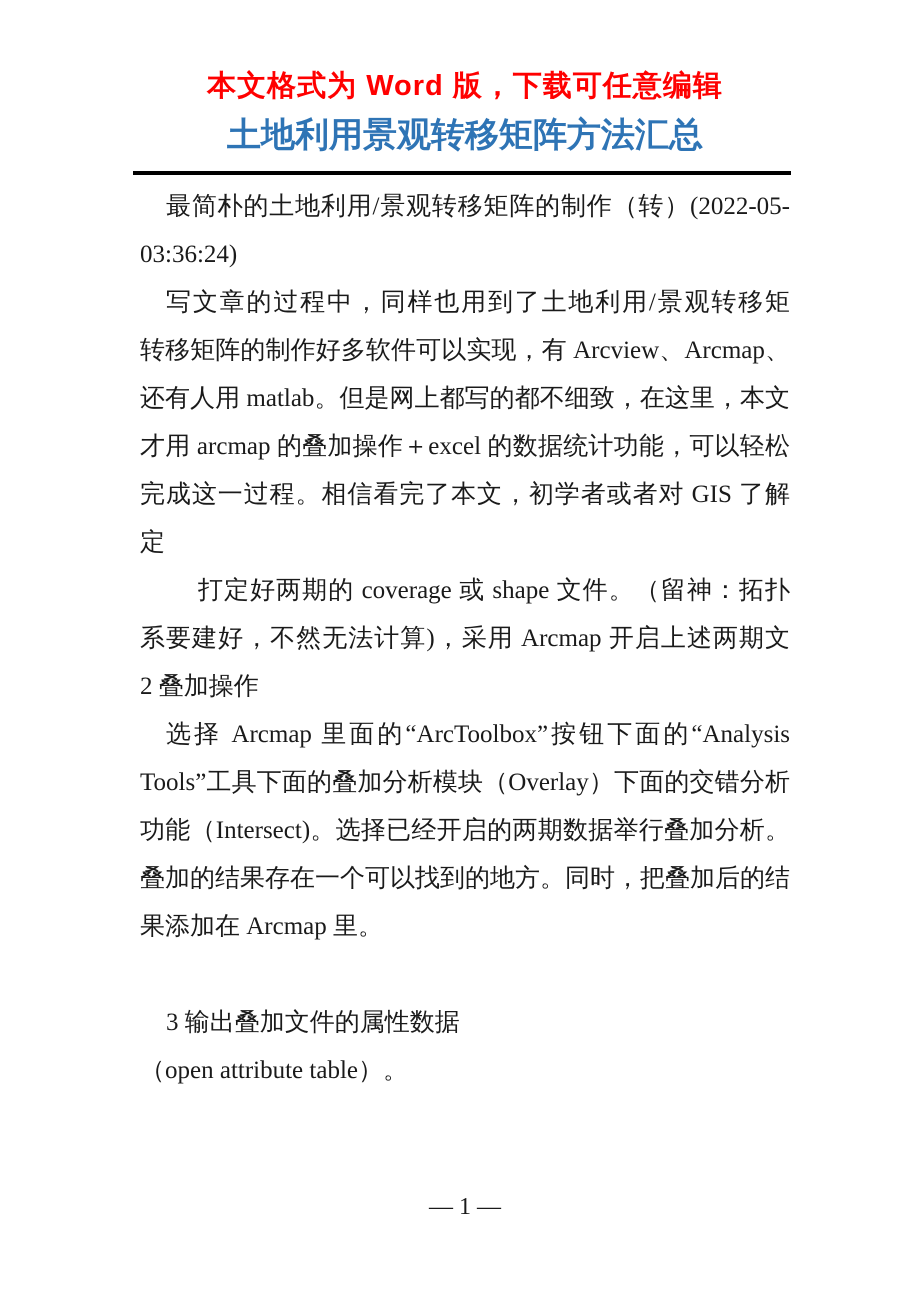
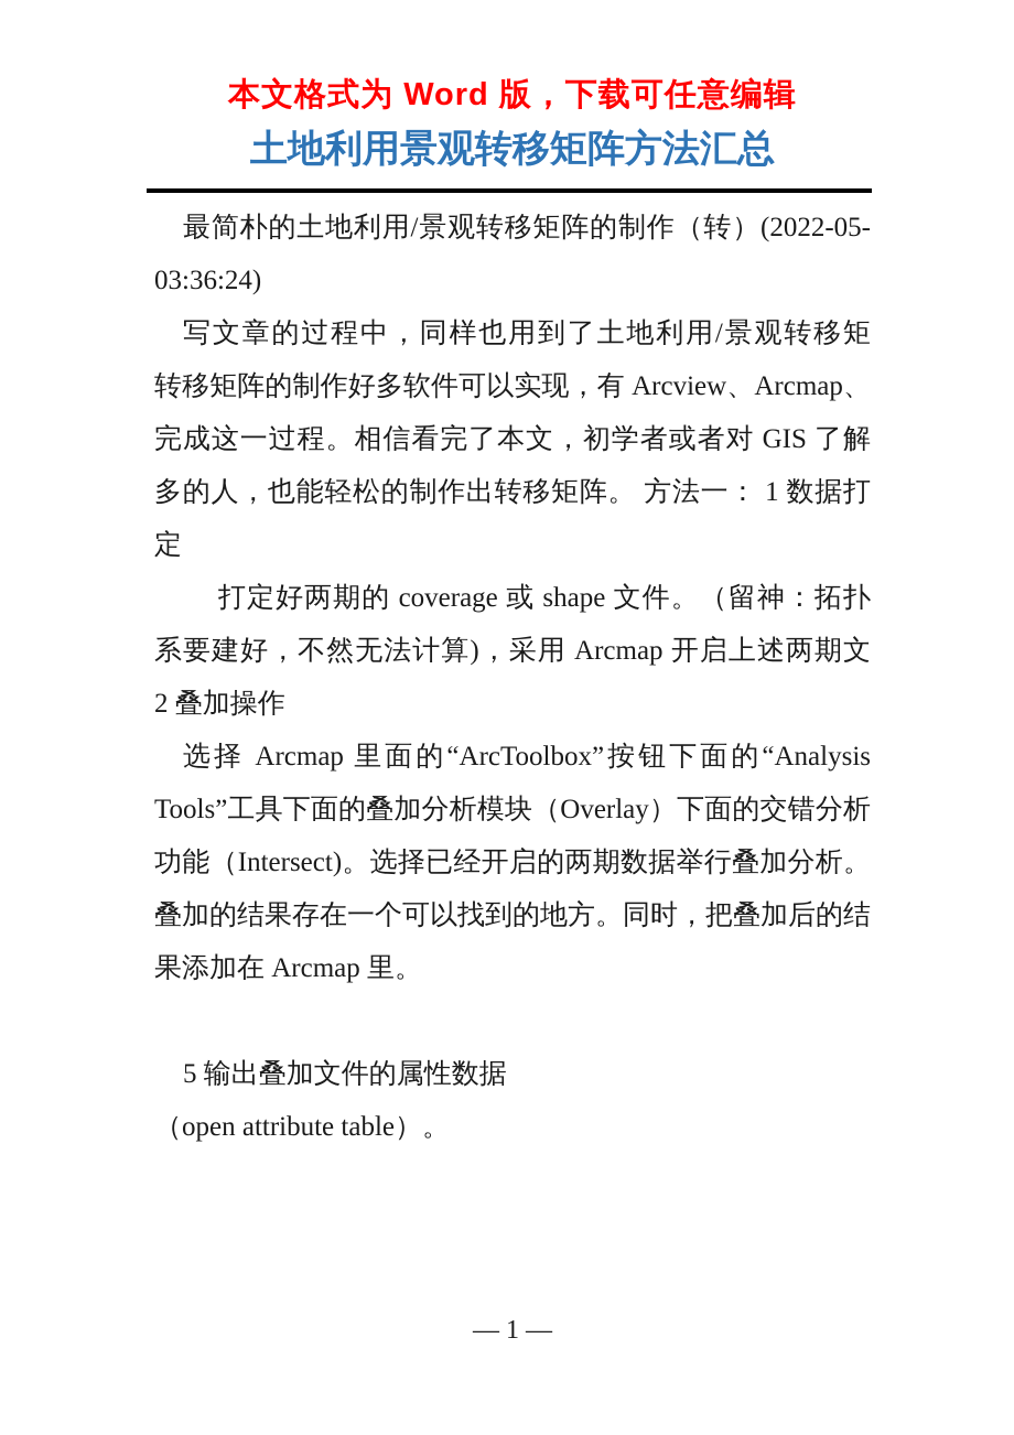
  本文格式为 Word 版，下载可任意编辑
  土地利用景观转移矩阵方法汇总
  最简朴的土地利用/景观转移矩阵的制作（转）(2022-05-
  03:36:24)
  写文章的过程中，同样也用到了土地利用/景观转移矩
  转移矩阵的制作好多软件可以实现，有 Arcview、Arcmap、
- 还有人用 matlab。但是网上都写的都不细致，在这里，本文
- 才用 arcmap 的叠加操作＋excel 的数据统计功能，可以轻松
  完成这一过程。相信看完了本文，初学者或者对 GIS 了解
+ 多的人，也能轻松的制作出转移矩阵。 方法一： 1 数据打
  定
  打定好两期的 coverage 或 shape 文件。（留神：拓扑
  系要建好，不然无法计算)，采用 Arcmap 开启上述两期文
  2 叠加操作
  选择 Arcmap 里面的“ArcToolbox”按钮下面的“Analysis
  Tools”工具下面的叠加分析模块（Overlay）下面的交错分析
  功能（Intersect)。选择已经开启的两期数据举行叠加分析。
  叠加的结果存在一个可以找到的地方。同时，把叠加后的结
  果添加在 Arcmap 里。
- 3 输出叠加文件的属性数据
+ 5 输出叠加文件的属性数据
  （open attribute table）。
  — 1 —
